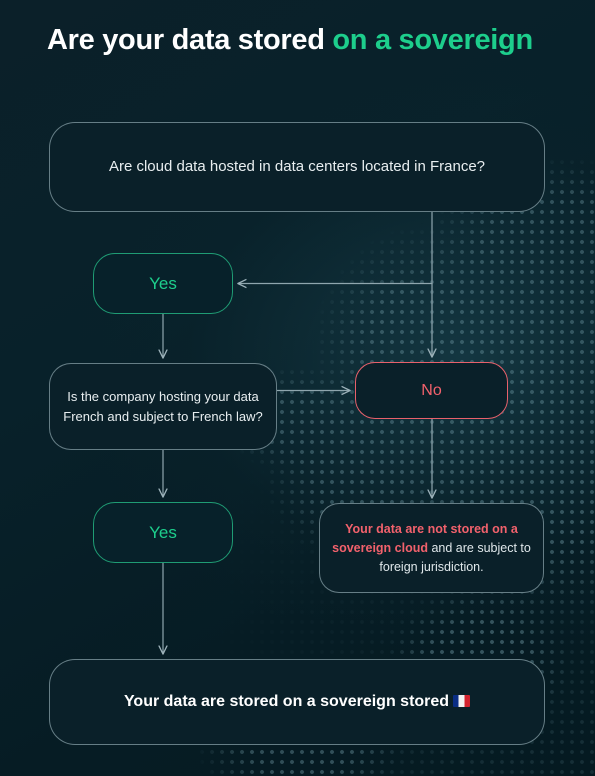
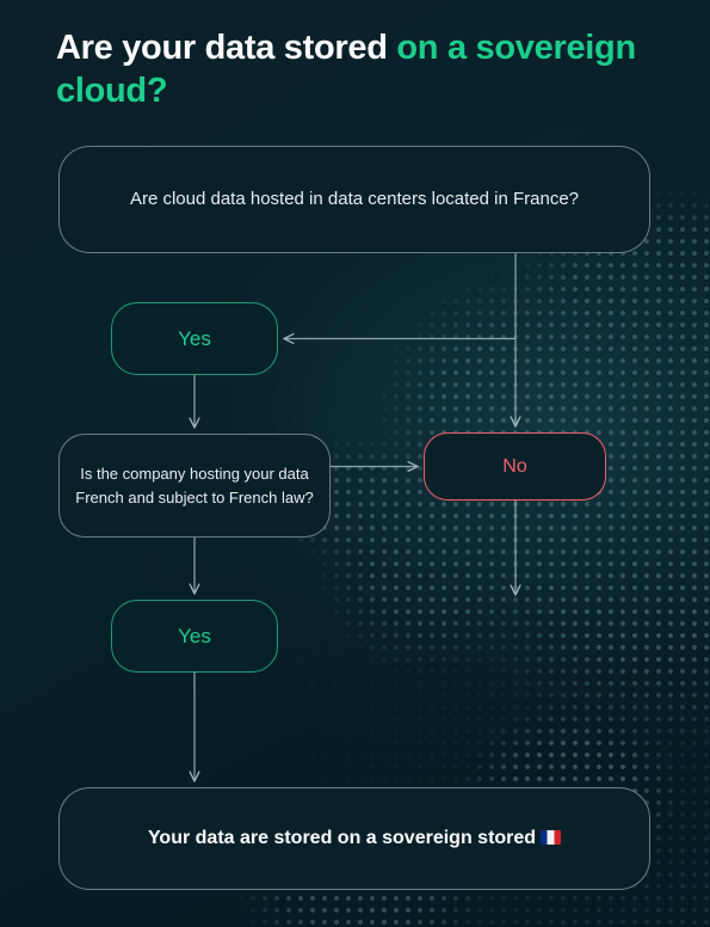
  Are your data stored on a sovereign
+ cloud?
  Are cloud data hosted in data centers located in France?
  Yes
  No
  Is the company hosting your data French and subject to French law?
  Yes
- Your data are not stored on a sovereign cloud and are subject to foreign jurisdiction.
  Your data are stored on a sovereign stored
